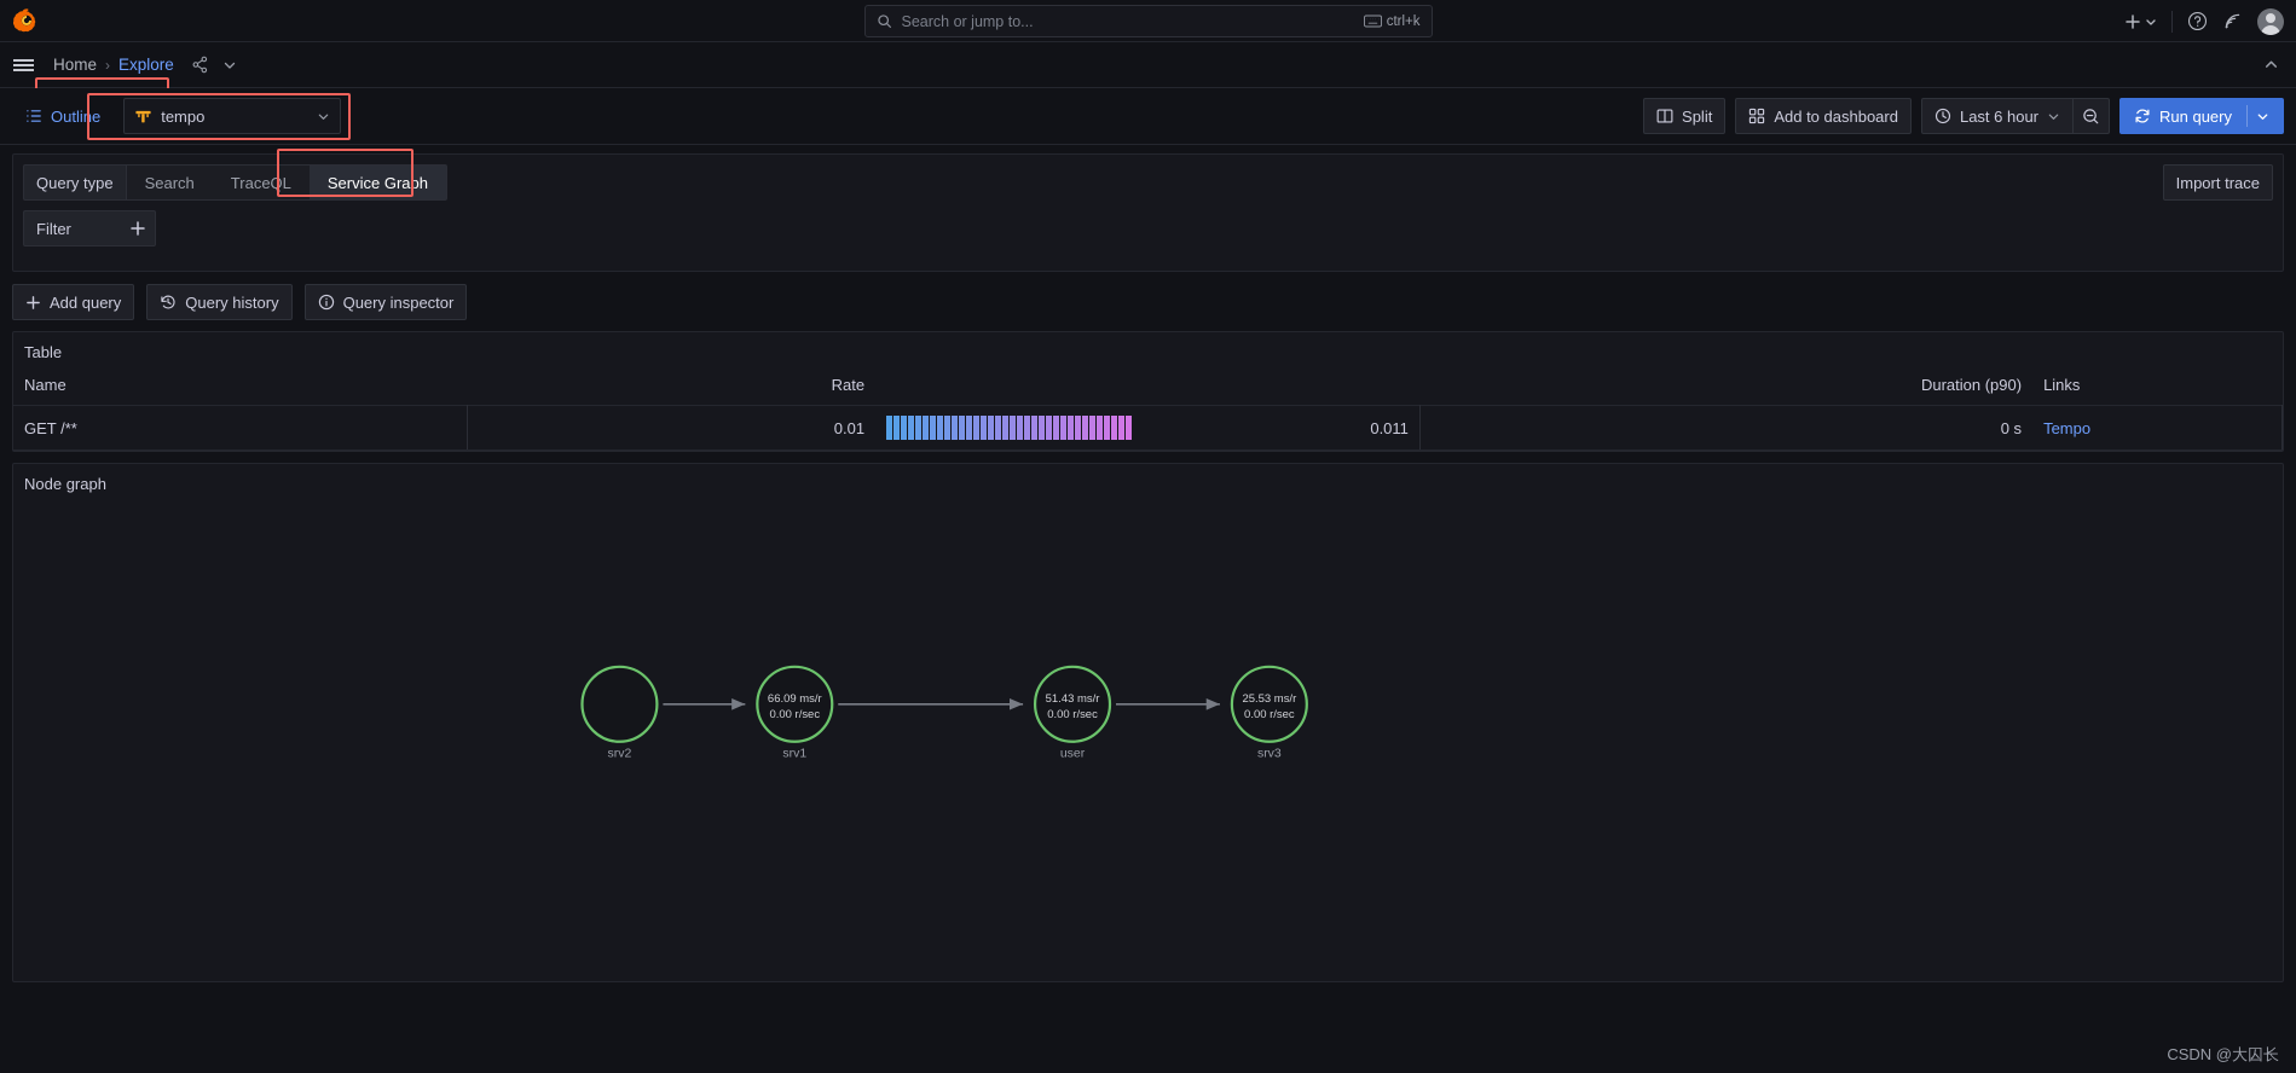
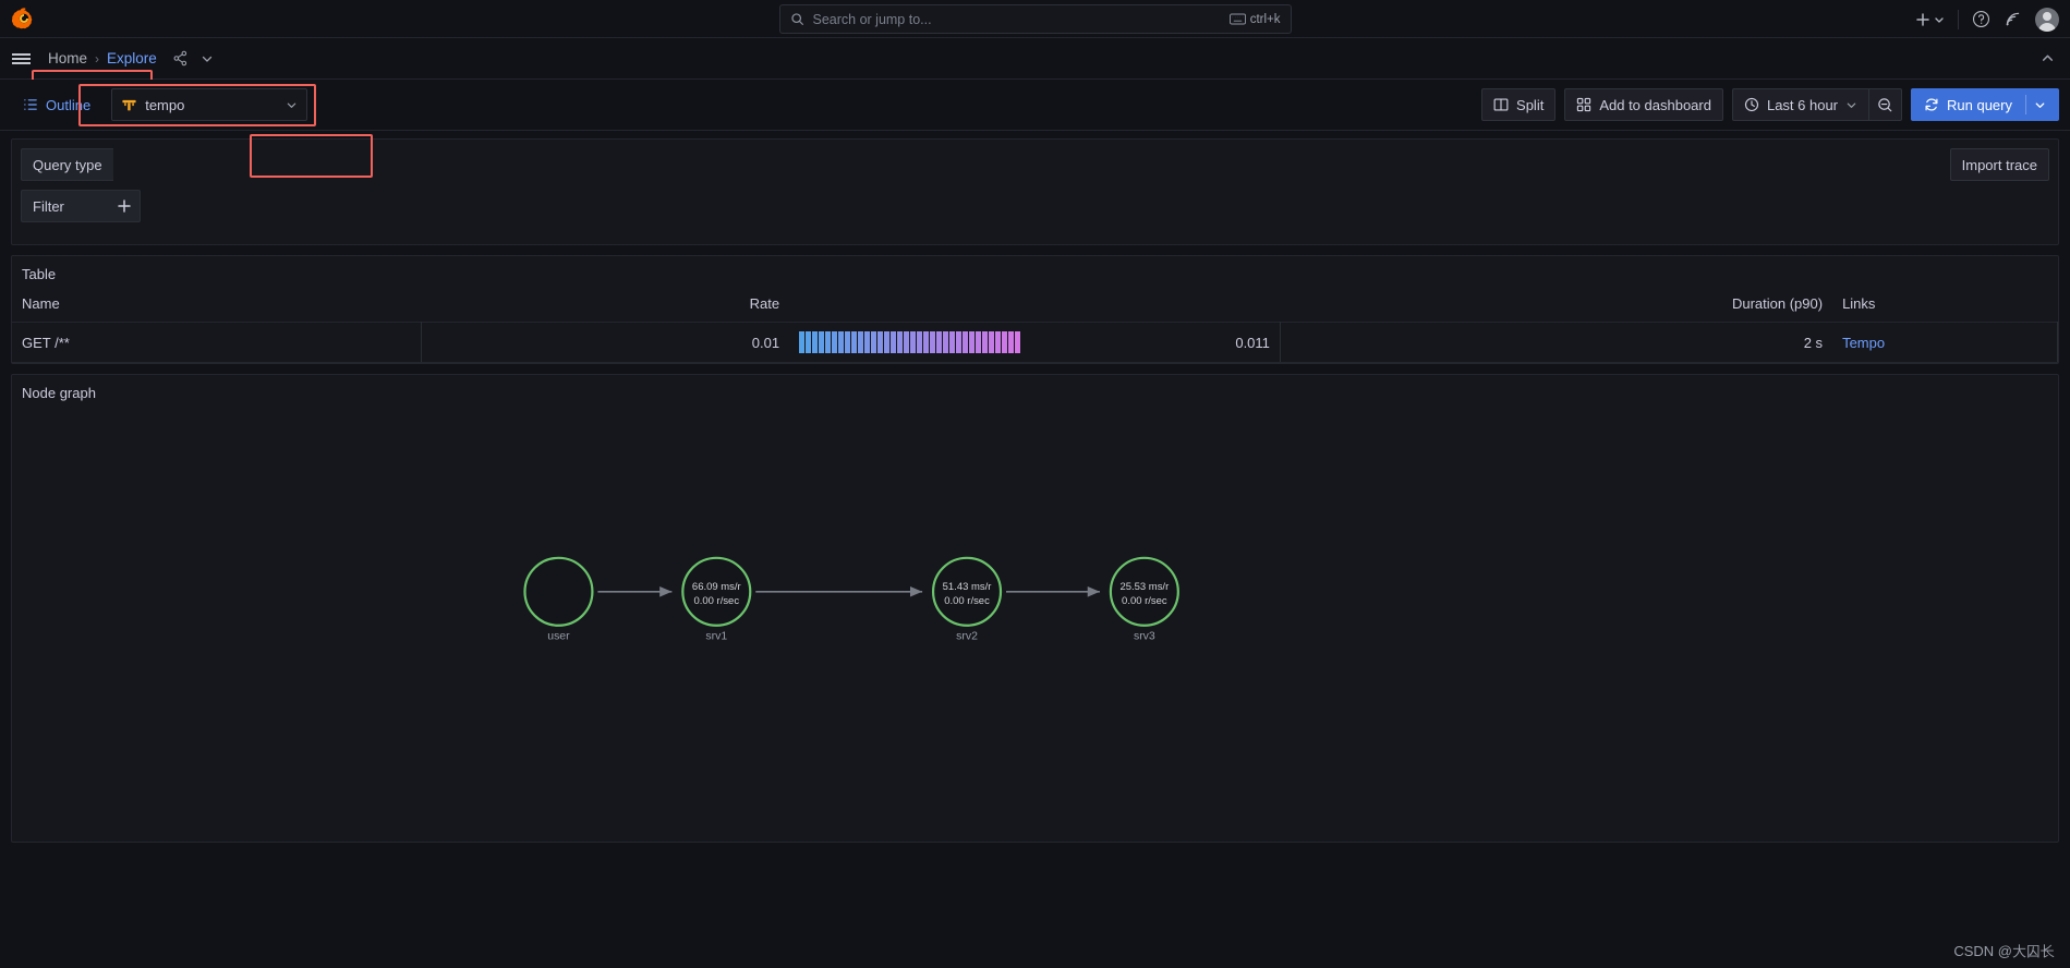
  Search or jump to...
  ctrl+k
  Home
  ›
  Explore
  Outline
  tempo
  Split
  Add to dashboard
  Last 6 hour
  Run query
  Query type
- Search
- TraceQL
- Service Graph
  Filter
  Import trace
- Add query
- Query history
- Query inspector
  Table
  Name	Rate		Duration (p90)	Links
- GET /**	0.01	0.011	0 s	Tempo
+ GET /**	0.01	0.011	2 s	Tempo
  Node graph
- srv2
+ user
  66.09 ms/r
  0.00 r/sec
  srv1
  51.43 ms/r
  0.00 r/sec
- user
+ srv2
  25.53 ms/r
  0.00 r/sec
  srv3
  CSDN @大囚长
